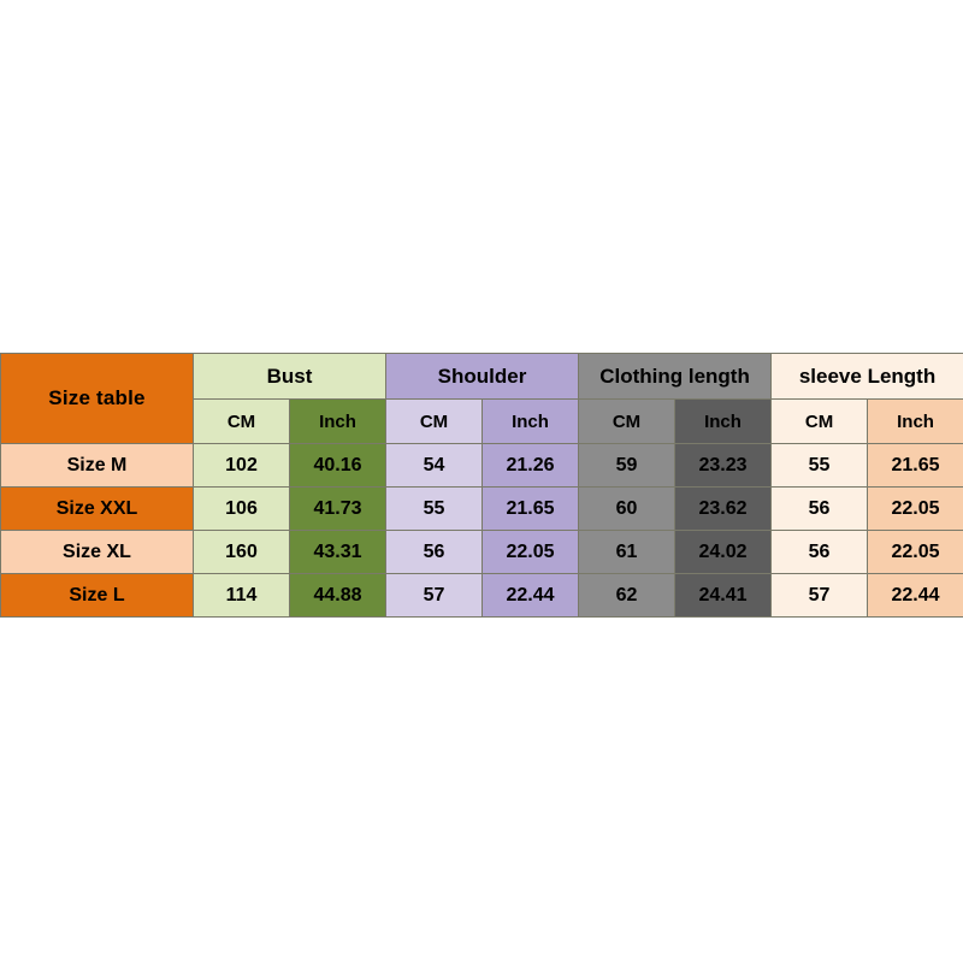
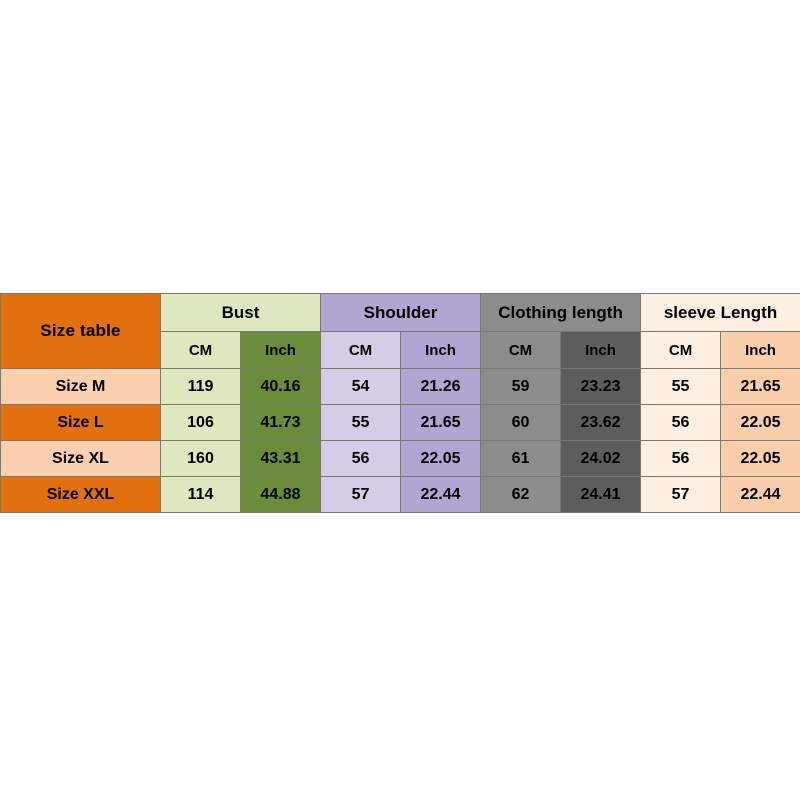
  Size table	Bust	Shoulder	Clothing length	sleeve Length
  CM	Inch	CM	Inch	CM	Inch	CM	Inch
- Size M	102	40.16	54	21.26	59	23.23	55	21.65
+ Size M	119	40.16	54	21.26	59	23.23	55	21.65
- Size XXL	106	41.73	55	21.65	60	23.62	56	22.05
+ Size L	106	41.73	55	21.65	60	23.62	56	22.05
  Size XL	160	43.31	56	22.05	61	24.02	56	22.05
- Size L	114	44.88	57	22.44	62	24.41	57	22.44
+ Size XXL	114	44.88	57	22.44	62	24.41	57	22.44
